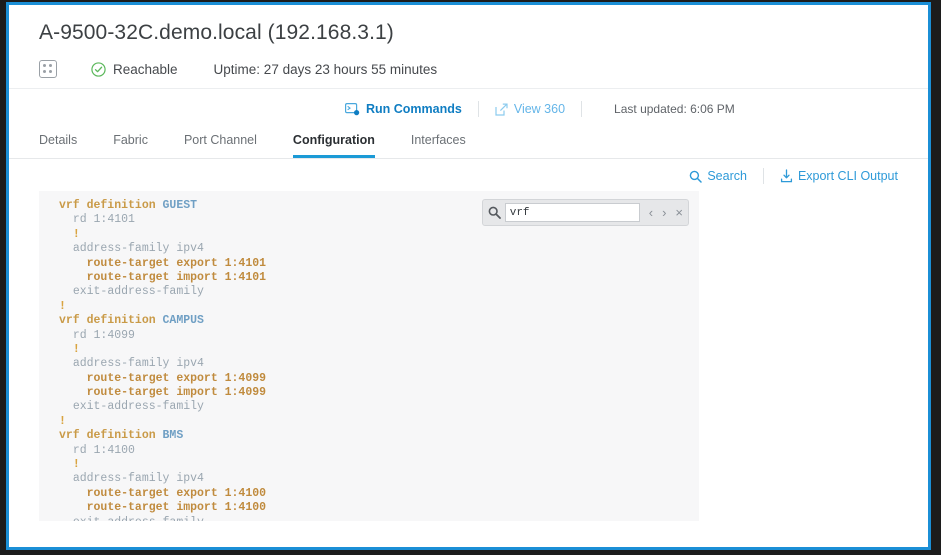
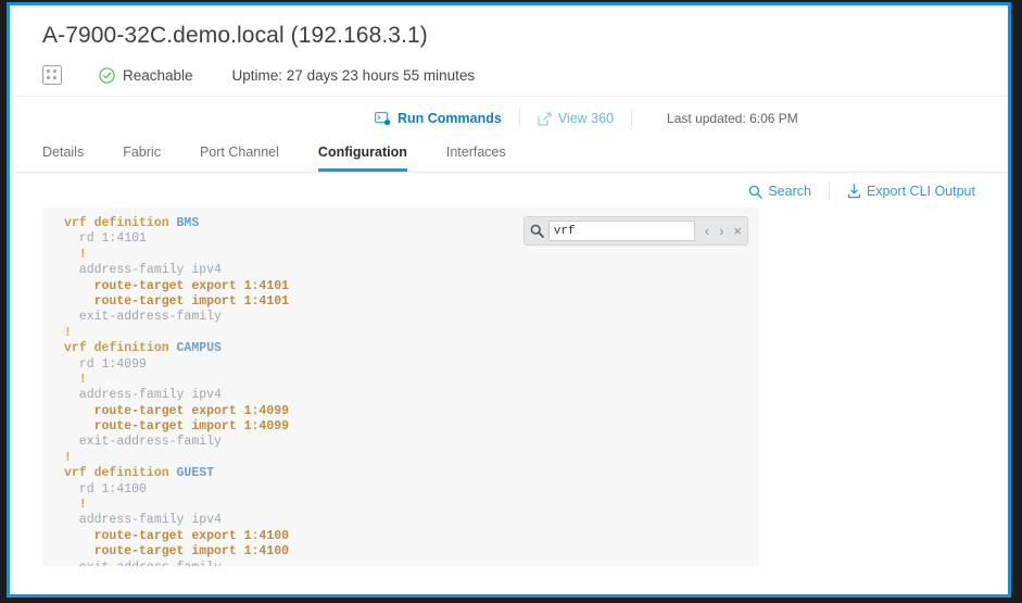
- A-9500-32C.demo.local (192.168.3.1)
+ A-7900-32C.demo.local (192.168.3.1)
  Reachable
  Uptime: 27 days 23 hours 55 minutes
  Run Commands
  View 360
  Last updated: 6:06 PM
  Details
  Fabric
  Port Channel
  Configuration
  Interfaces
  Search
  Export CLI Output
- vrf definition GUEST
+ vrf definition BMS
  rd 1:4101
  !
  address-family ipv4
  route-target export 1:4101
  route-target import 1:4101
  exit-address-family
  !
  vrf definition CAMPUS
  rd 1:4099
  !
  address-family ipv4
  route-target export 1:4099
  route-target import 1:4099
  exit-address-family
  !
- vrf definition BMS
+ vrf definition GUEST
  rd 1:4100
  !
  address-family ipv4
  route-target export 1:4100
  route-target import 1:4100
  vrf
  ‹
  ›
  ×
